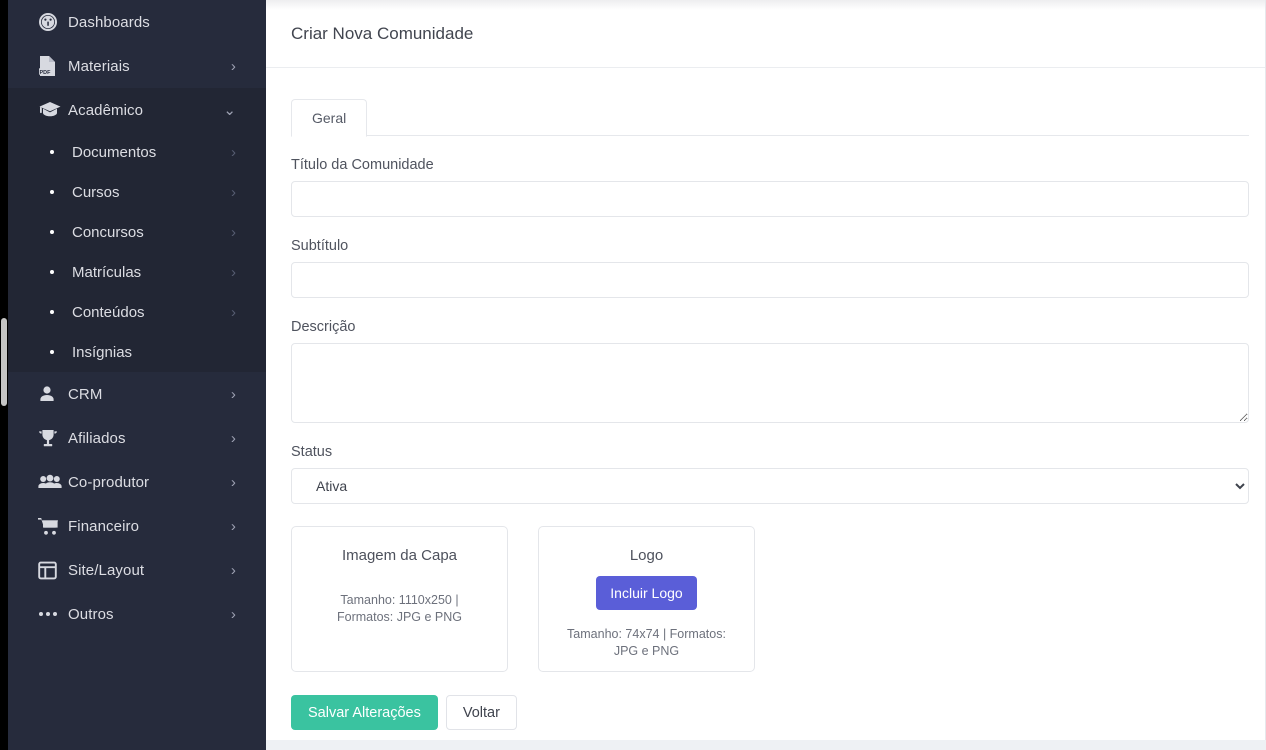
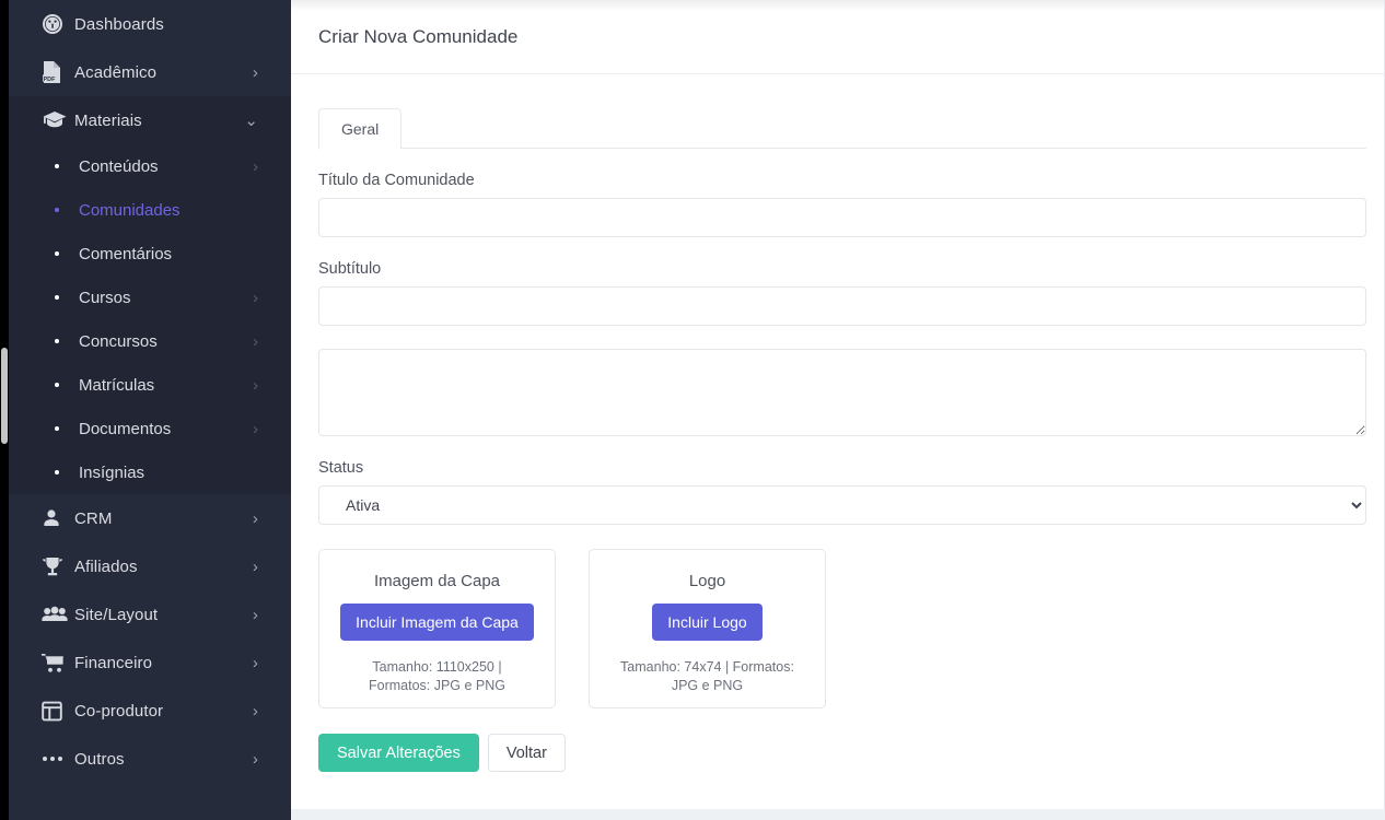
  Dashboards
- Materiais
+ Acadêmico
  ›
- Acadêmico
+ Materiais
  ⌄
- Documentos
+ Conteúdos
  ›
+ Comunidades
+ Comentários
  Cursos
  ›
  Concursos
  ›
  Matrículas
  ›
- Conteúdos
+ Documentos
  ›
  Insígnias
  CRM
  ›
  Afiliados
  ›
- Co-produtor
+ Site/Layout
  ›
  Financeiro
  ›
- Site/Layout
+ Co-produtor
  ›
  Outros
  ›
  Criar Nova Comunidade
  Geral
  Título da Comunidade
  Subtítulo
- Descrição
  Status
  Ativa
  Imagem da Capa
+ Incluir Imagem da Capa
  Tamanho: 1110x250 | Formatos: JPG e PNG
  Logo
  Incluir Logo
  Tamanho: 74x74 | Formatos: JPG e PNG
  Salvar Alterações
  Voltar
